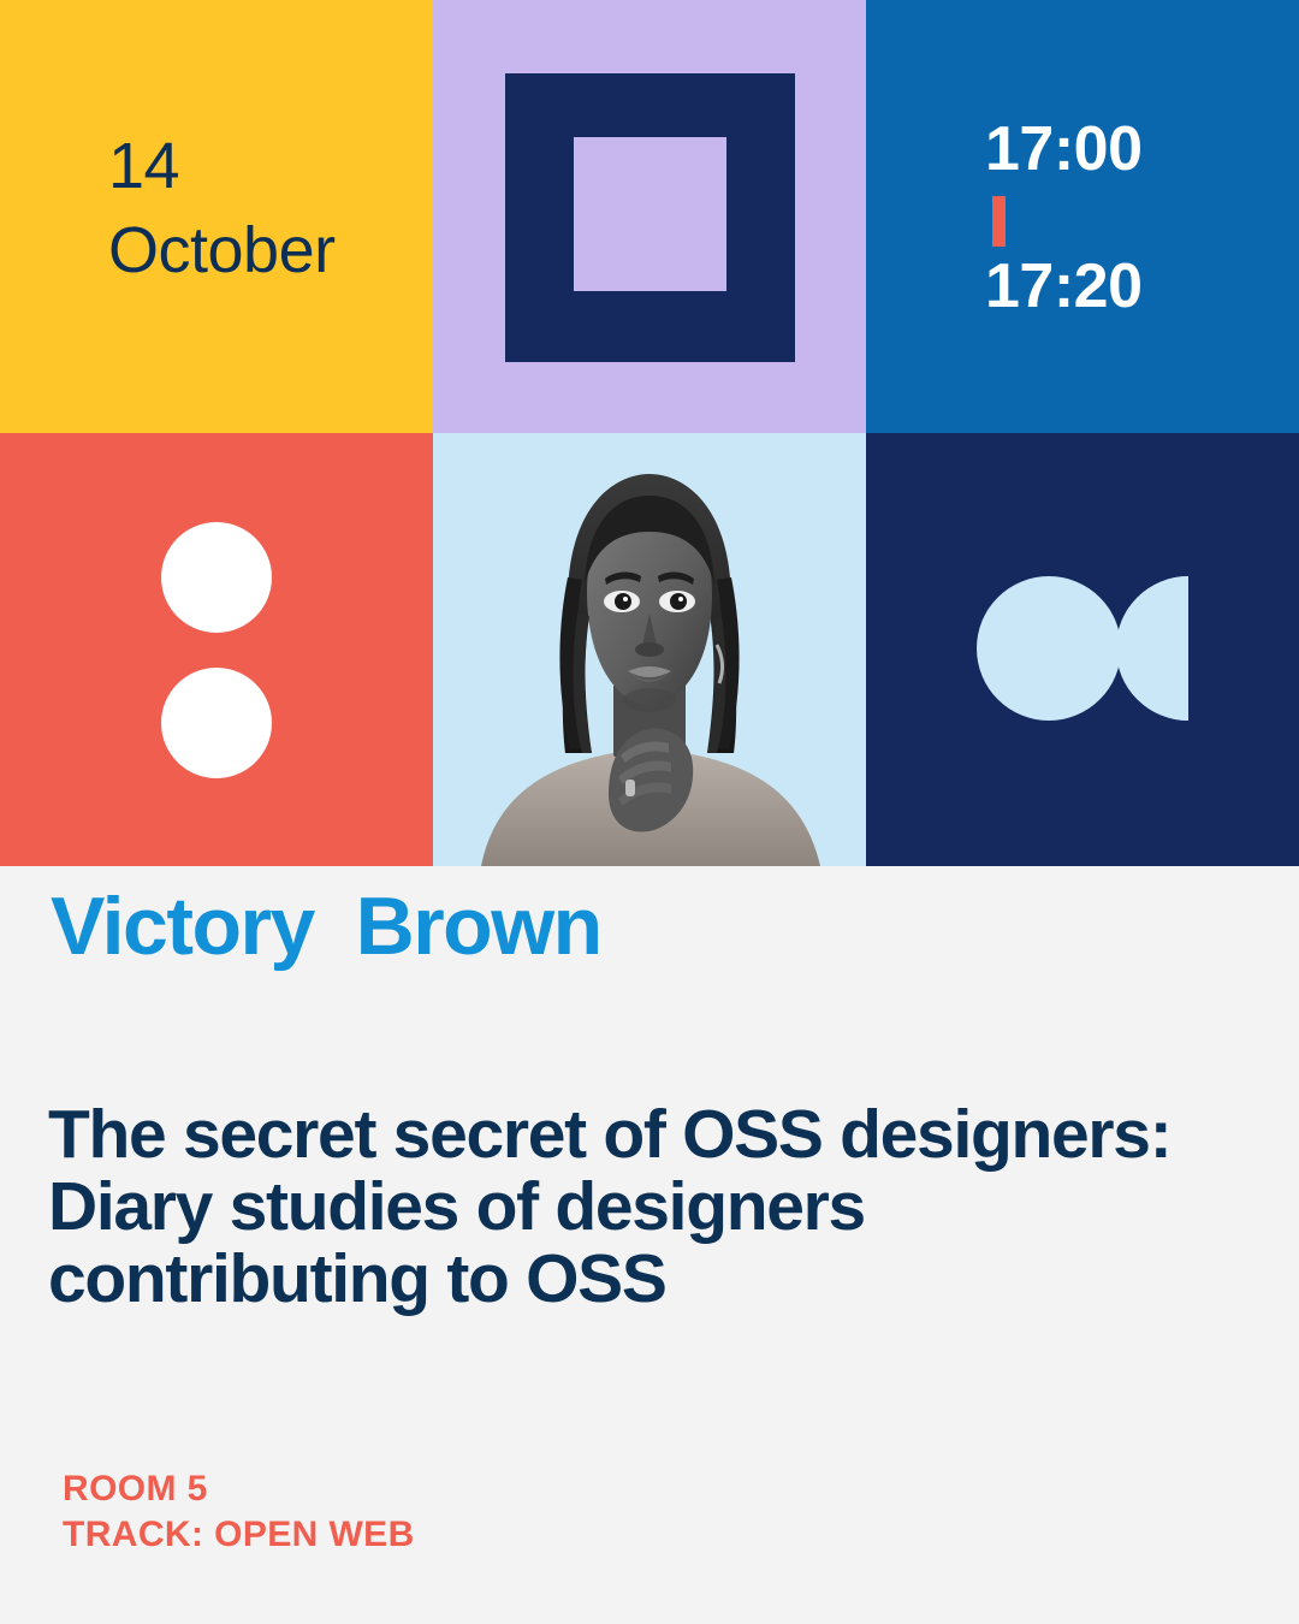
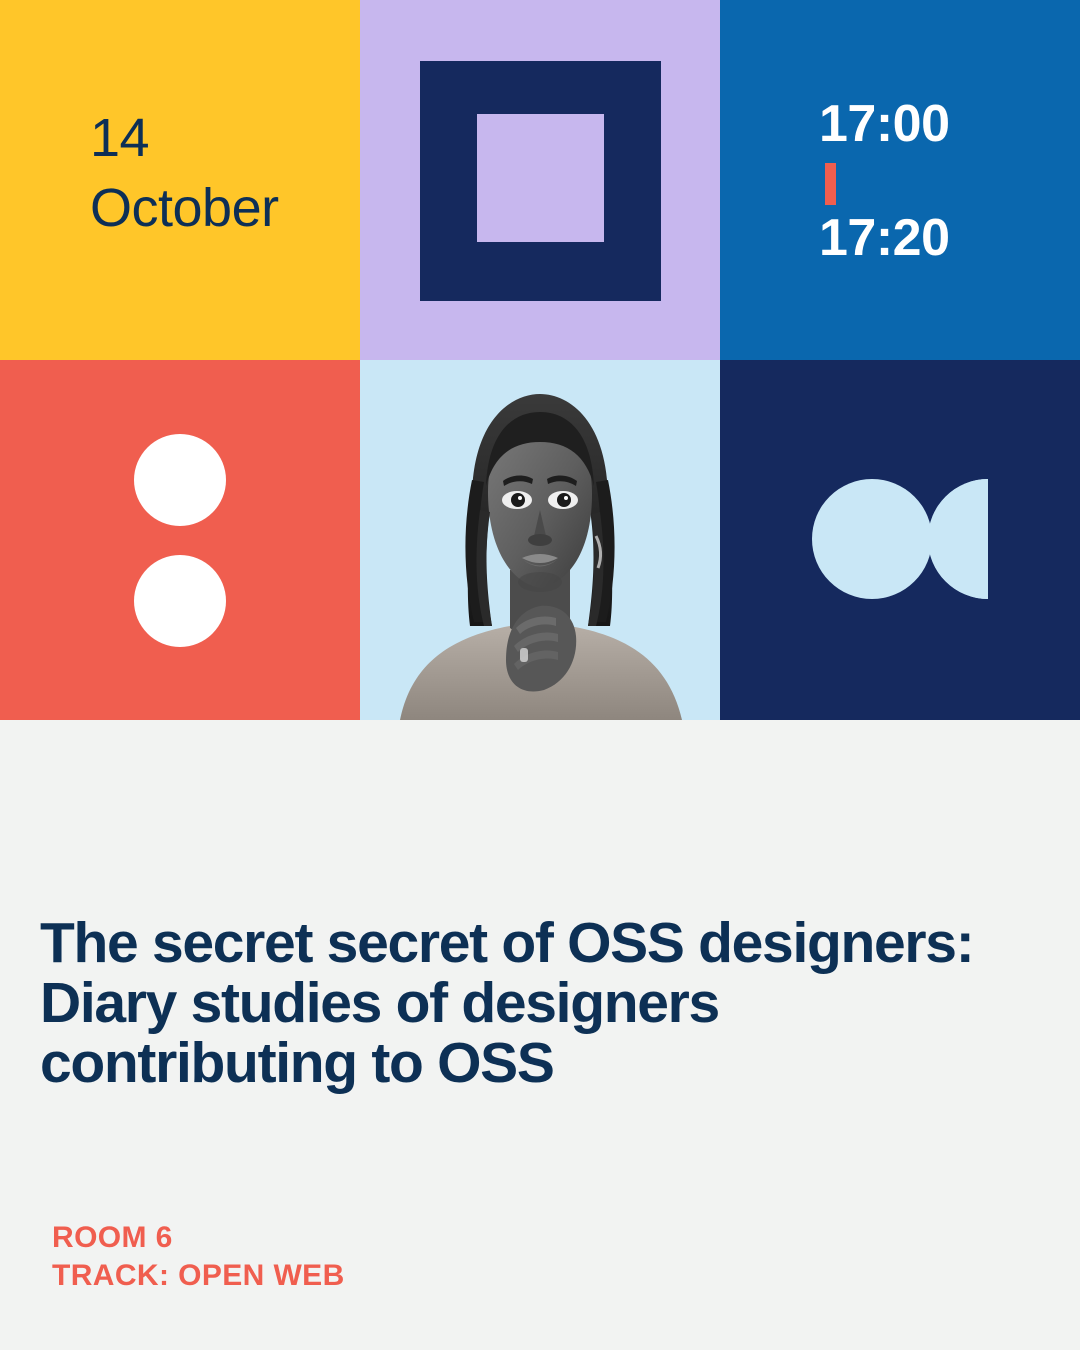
  14
  October
  17:00
  17:20
- Victory Brown
  The secret secret of OSS designers: Diary studies of designers contributing to OSS
- ROOM 5
+ ROOM 6
  TRACK: OPEN WEB
